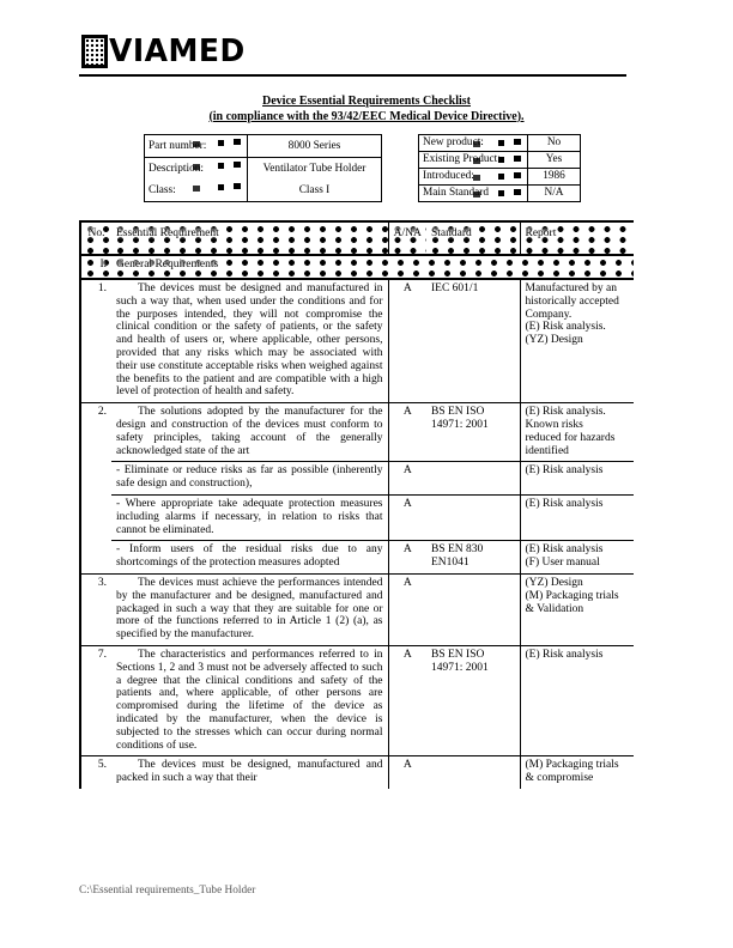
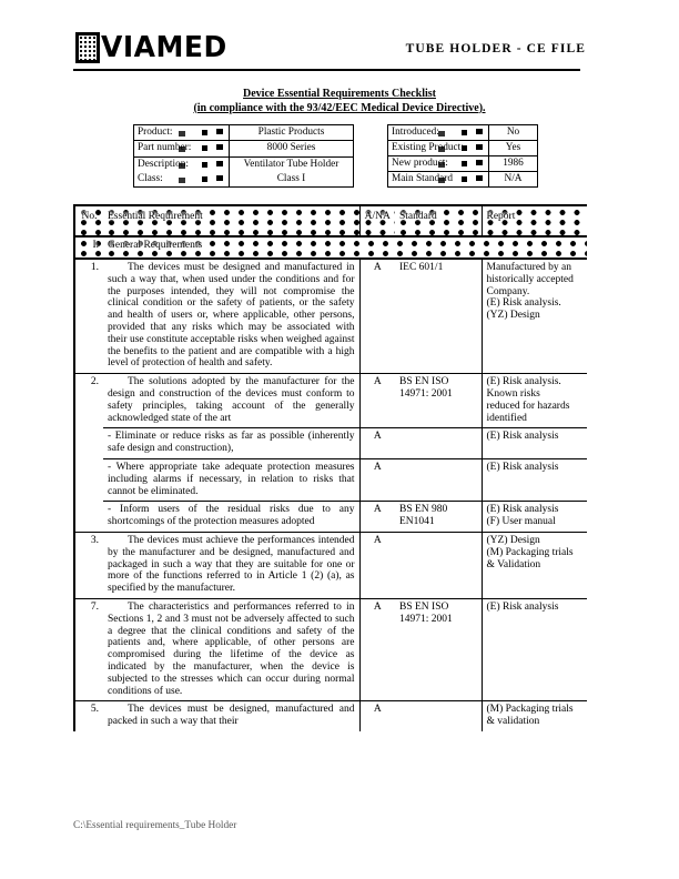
  VIAMED
+ TUBE HOLDER - CE FILE
  Device Essential Requirements Checklist
  (in compliance with the 93/42/EEC Medical Device Directive).
+ Product:	Plastic Products
  Part number:	8000 Series
  Description:	Ventilator Tube Holder
  Class:	Class I
- New product:	No
+ Introduced:	No
  Existing Product:	Yes
- Introduced:	1986
+ New product:	1986
  Main Standard	N/A
  No.	Essential Requirement	A/NA	Standard	Report
  I.	General Requirements
  1.	The devices must be designed and manufactured in such a way that, when used under the conditions and for the purposes intended, they will not compromise the clinical condition or the safety of patients, or the safety and health of users or, where applicable, other persons, provided that any risks which may be associated with their use constitute acceptable risks when weighed against the benefits to the patient and are compatible with a high level of protection of health and safety.	A	IEC 601/1	Manufactured by an historically accepted Company. (E) Risk analysis. (YZ) Design
  2.	The solutions adopted by the manufacturer for the design and construction of the devices must conform to safety principles, taking account of the generally acknowledged state of the art	A	BS EN ISO 14971: 2001	(E) Risk analysis. Known risks reduced for hazards identified
  - Eliminate or reduce risks as far as possible (inherently safe design and construction),	A		(E) Risk analysis
  - Where appropriate take adequate protection measures including alarms if necessary, in relation to risks that cannot be eliminated.	A		(E) Risk analysis
- - Inform users of the residual risks due to any shortcomings of the protection measures adopted	A	BS EN 830 EN1041	(E) Risk analysis (F) User manual
+ - Inform users of the residual risks due to any shortcomings of the protection measures adopted	A	BS EN 980 EN1041	(E) Risk analysis (F) User manual
  3.	The devices must achieve the performances intended by the manufacturer and be designed, manufactured and packaged in such a way that they are suitable for one or more of the functions referred to in Article 1 (2) (a), as specified by the manufacturer.	A		(YZ) Design (M) Packaging trials & Validation
  7.	The characteristics and performances referred to in Sections 1, 2 and 3 must not be adversely affected to such a degree that the clinical conditions and safety of the patients and, where applicable, of other persons are compromised during the lifetime of the device as indicated by the manufacturer, when the device is subjected to the stresses which can occur during normal conditions of use.	A	BS EN ISO 14971: 2001	(E) Risk analysis
- 5.	The devices must be designed, manufactured and packed in such a way that their	A		(M) Packaging trials & compromise
+ 5.	The devices must be designed, manufactured and packed in such a way that their	A		(M) Packaging trials & validation
  C:\Essential requirements_Tube Holder
